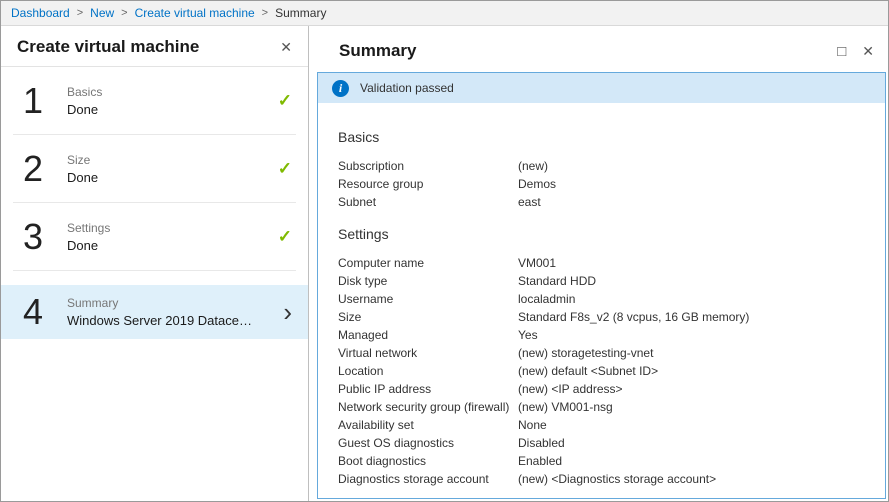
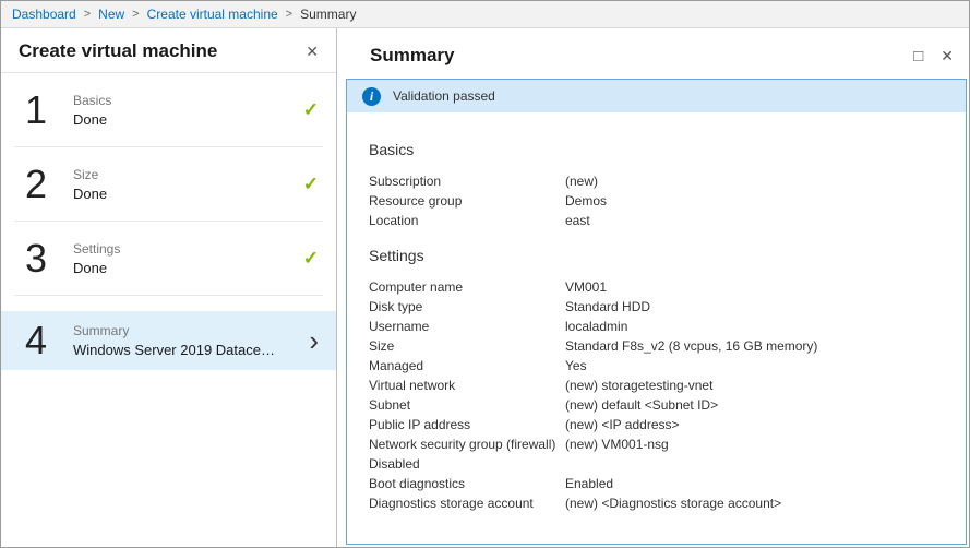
  Dashboard
  >
  New
  >
  Create virtual machine
  >
  Summary
  Create virtual machine
  ✕
  1
  Basics
  Done
  ✓
  2
  Size
  Done
  ✓
  3
  Settings
  Done
  ✓
  4
  Summary
  Windows Server 2019 Datacent.
  ›
  Summary
  □
  ✕
  i
  Validation passed
  Basics
  Subscription
  (new)
  Resource group
  Demos
- Subnet
+ Location
  east
  Settings
  Computer name
  VM001
  Disk type
  Standard HDD
  Username
  localadmin
  Size
  Standard F8s_v2 (8 vcpus, 16 GB memory)
  Managed
  Yes
  Virtual network
  (new) storagetesting-vnet
- Location
+ Subnet
  (new) default <Subnet ID>
  Public IP address
  (new) <IP address>
  Network security group (firewall)
  (new) VM001-nsg
- Availability set
- None
- Guest OS diagnostics
  Disabled
  Boot diagnostics
  Enabled
  Diagnostics storage account
  (new) <Diagnostics storage account>
